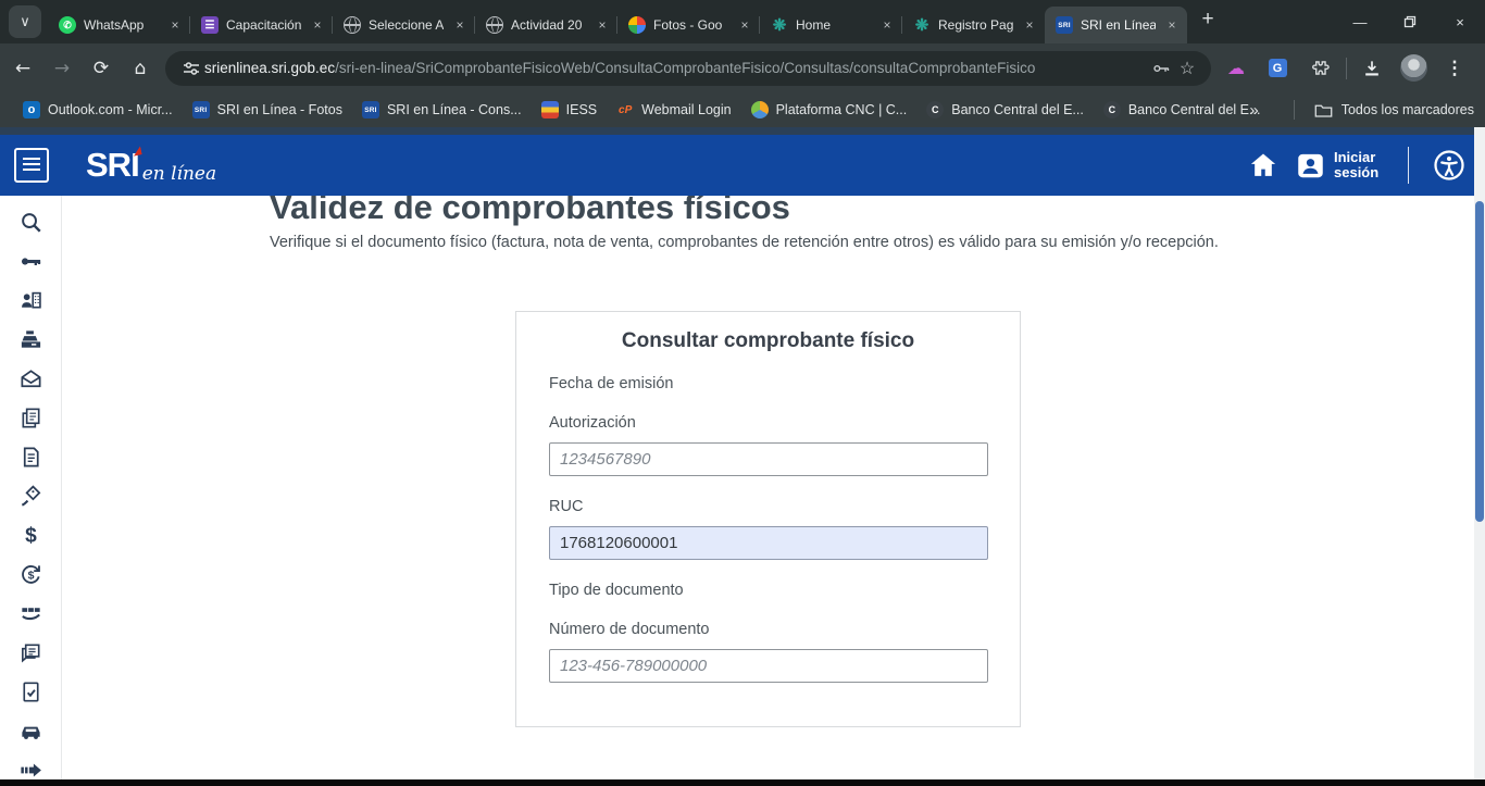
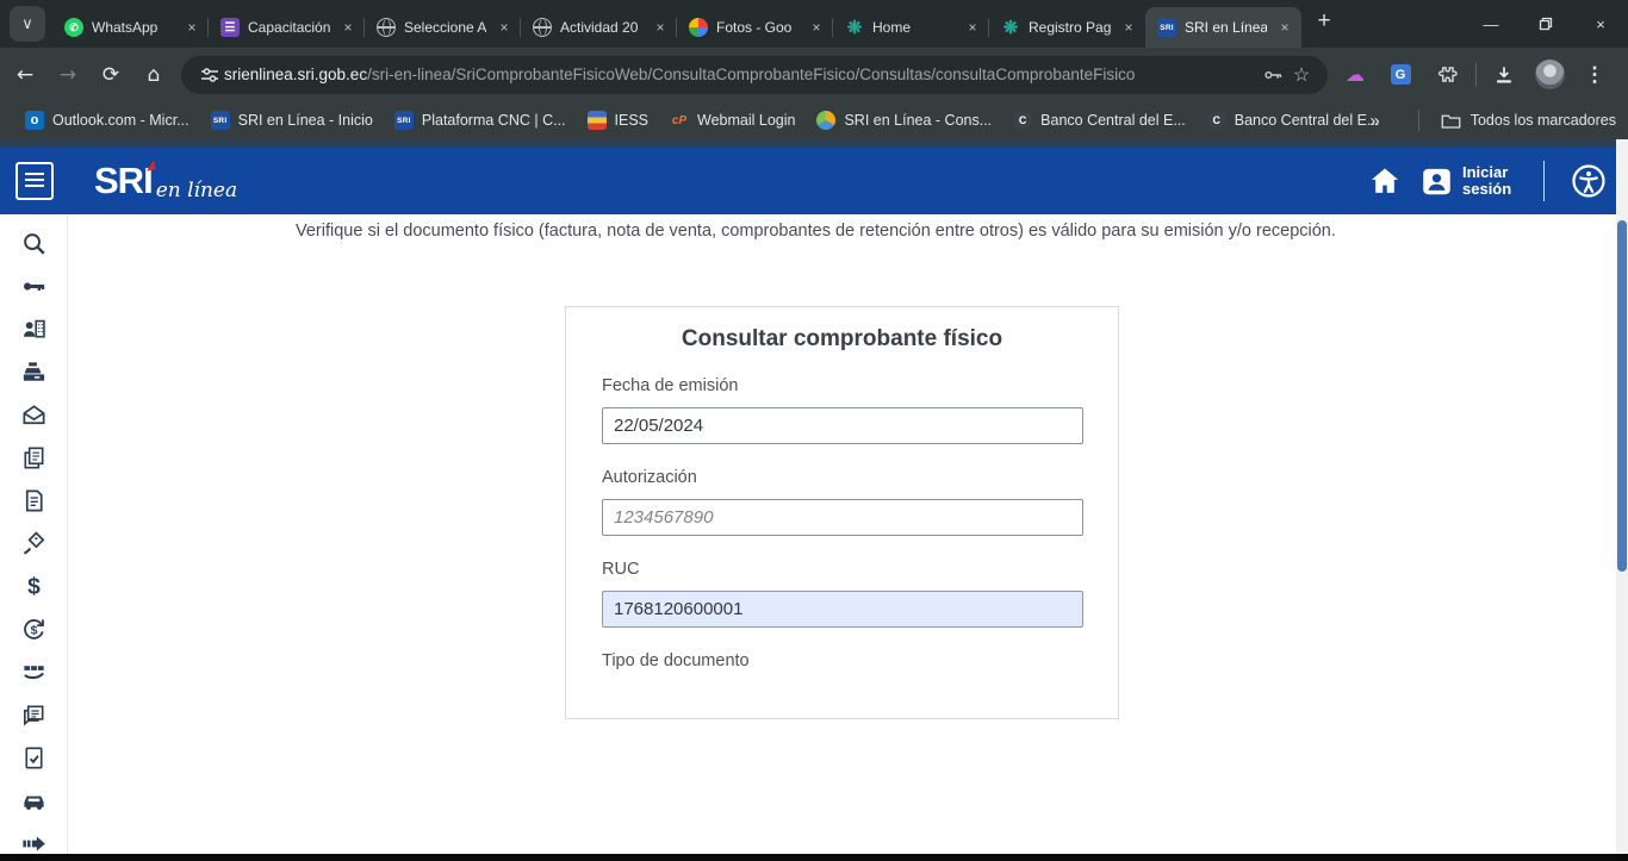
  ∨
  WhatsApp
  ×
  Capacitación
  ×
  Seleccione A
  ×
  Actividad 20
  ×
  Fotos - Goo
  ×
  Home
  ×
  Registro Pag
  ×
  SRI en Línea
  ×
  —
  ×
  ←
  →
  ⟳
  ⌂
  srienlinea.sri.gob.ec
  /sri-en-linea/SriComprobanteFisicoWeb/ConsultaComprobanteFisico/Consultas/consultaComprobanteFisico
  Outlook.com - Micr...
- SRI en Línea - Fotos
+ SRI en Línea - Inicio
- SRI en Línea - Cons...
+ Plataforma CNC | C...
  IESS
  Webmail Login
- Plataforma CNC | C...
+ SRI en Línea - Cons...
  Banco Central del E...
  Banco Central del E...
  »
  Todos los marcadores
  SRI
  en línea
  Iniciar sesión
  $
  $
- Validez de comprobantes físicos
  Verifique si el documento físico (factura, nota de venta, comprobantes de retención entre otros) es válido para su emisión y/o recepción.
  Consultar comprobante físico
  Fecha de emisión
+ 22/05/2024
  Autorización
  1234567890
  RUC
  1768120600001
  Tipo de documento
- Número de documento
- 123-456-789000000
